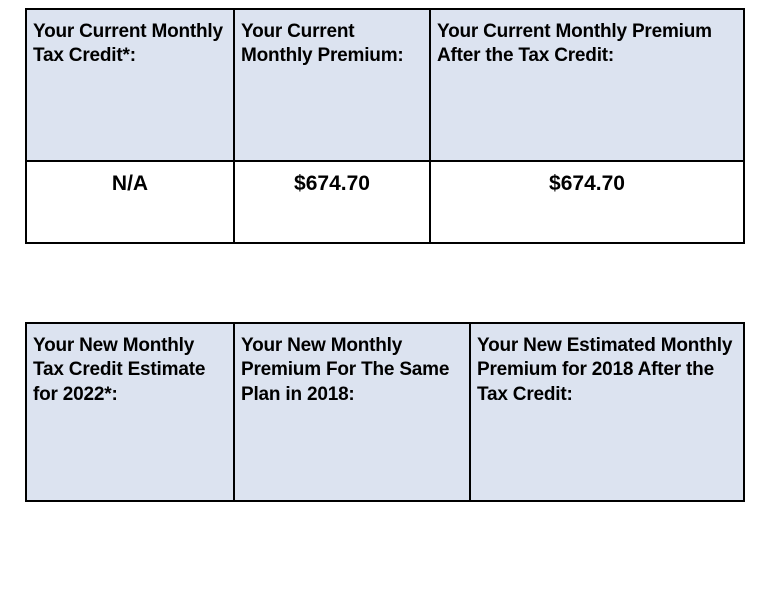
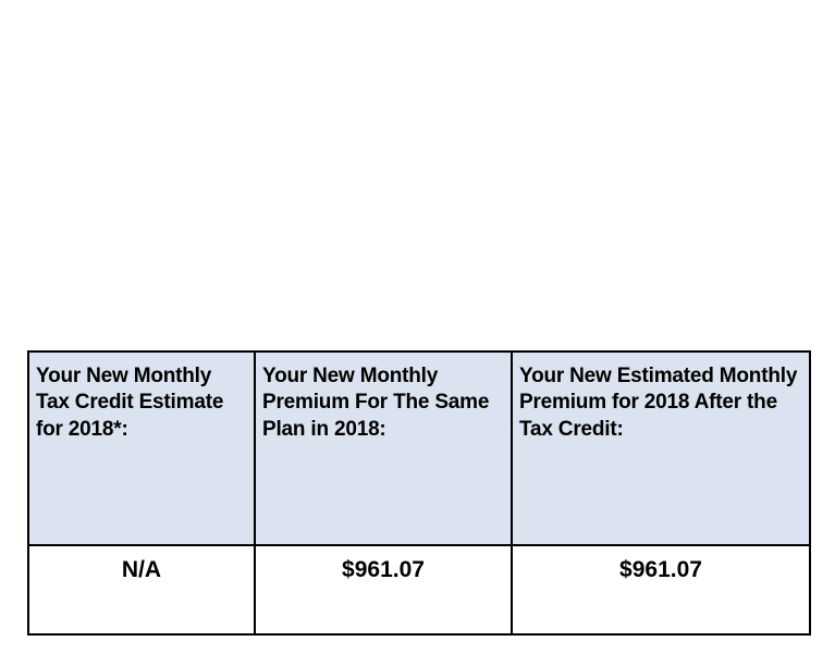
- Your Current Monthly Tax Credit*:	Your Current Monthly Premium:	Your Current Monthly Premium After the Tax Credit:
- N/A	$674.70	$674.70
- Your New Monthly Tax Credit Estimate for 2022*:	Your New Monthly Premium For The Same Plan in 2018:	Your New Estimated Monthly Premium for 2018 After the Tax Credit:
+ Your New Monthly Tax Credit Estimate for 2018*:	Your New Monthly Premium For The Same Plan in 2018:	Your New Estimated Monthly Premium for 2018 After the Tax Credit:
+ N/A	$961.07	$961.07
